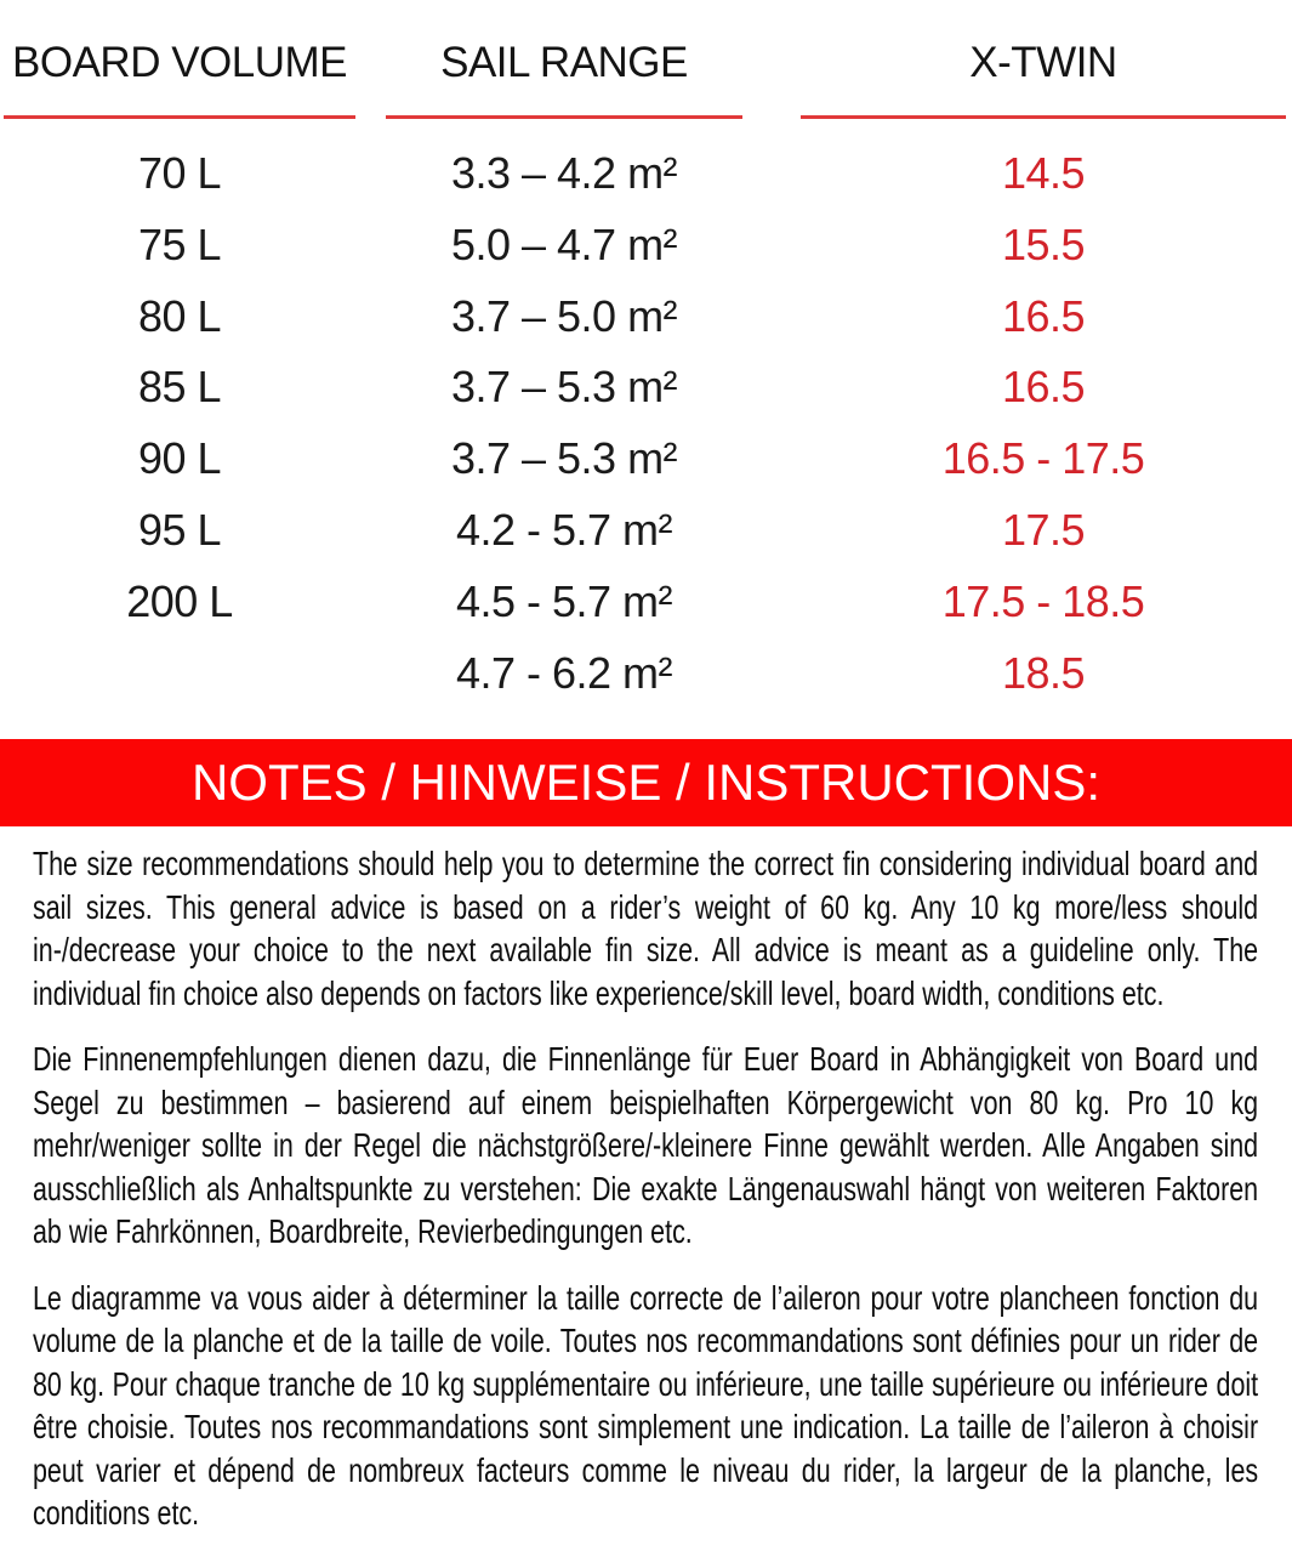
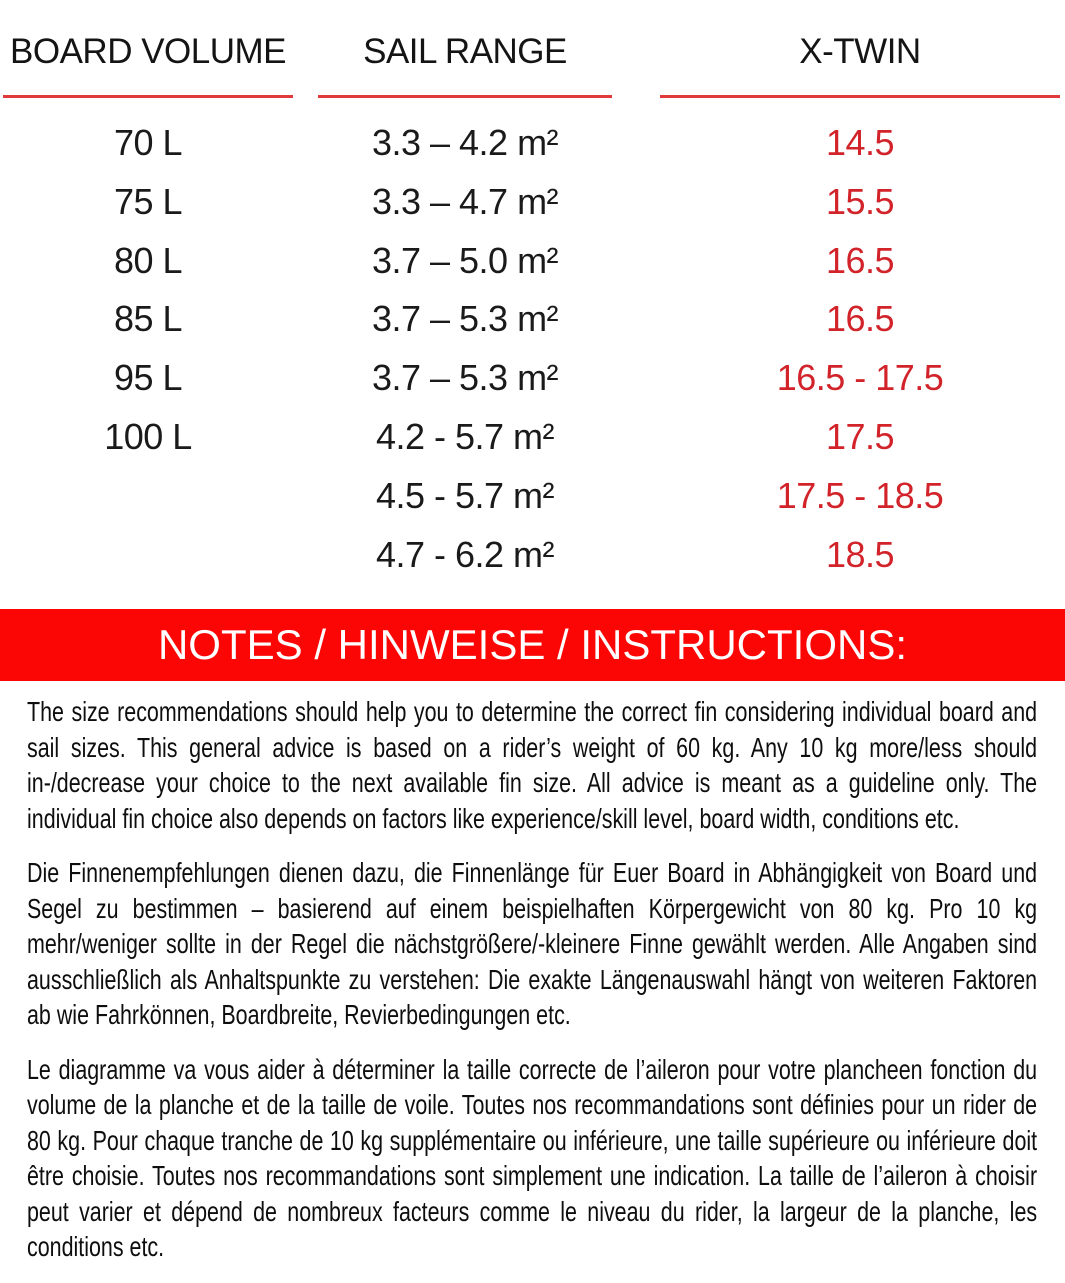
  BOARD VOLUME
  70 L
  75 L
  80 L
  85 L
- 90 L
  95 L
- 200 L
+ 100 L
  SAIL RANGE
  3.3 – 4.2 m²
- 5.0 – 4.7 m²
+ 3.3 – 4.7 m²
  3.7 – 5.0 m²
  3.7 – 5.3 m²
  3.7 – 5.3 m²
  4.2 - 5.7 m²
  4.5 - 5.7 m²
  4.7 - 6.2 m²
  X-TWIN
  14.5
  15.5
  16.5
  16.5
  16.5 - 17.5
  17.5
  17.5 - 18.5
  18.5
  NOTES / HINWEISE / INSTRUCTIONS:
  The size recommendations should help you to determine the correct fin considering individual board and sail sizes. This general advice is based on a rider’s weight of 60 kg. Any 10 kg more/less should in-/decrease your choice to the next available fin size. All advice is meant as a guideline only. The individual fin choice also depends on factors like experience/skill level, board width, conditions etc.
  Die Finnenempfehlungen dienen dazu, die Finnenlänge für Euer Board in Abhängigkeit von Board und Segel zu bestimmen – basierend auf einem beispielhaften Körpergewicht von 80 kg. Pro 10 kg mehr/weniger sollte in der Regel die nächstgrößere/-kleinere Finne gewählt werden. Alle Angaben sind ausschließlich als Anhaltspunkte zu verstehen: Die exakte Längenauswahl hängt von weiteren Faktoren ab wie Fahrkönnen, Boardbreite, Revierbedingungen etc.
  Le diagramme va vous aider à déterminer la taille correcte de l’aileron pour votre plancheen fonction du volume de la planche et de la taille de voile. Toutes nos recommandations sont définies pour un rider de 80 kg. Pour chaque tranche de 10 kg supplémentaire ou inférieure, une taille supérieure ou inférieure doit être choisie. Toutes nos recommandations sont simplement une indication. La taille de l’aileron à choisir peut varier et dépend de nombreux facteurs comme le niveau du rider, la largeur de la planche, les conditions etc.
